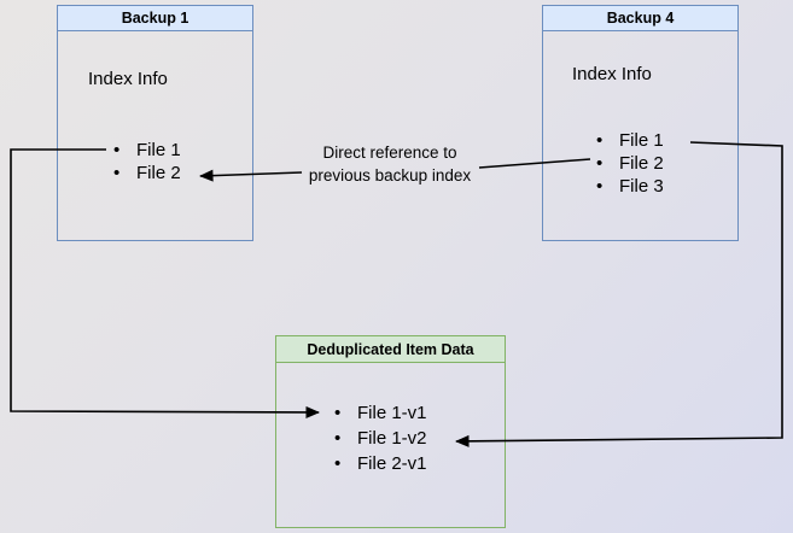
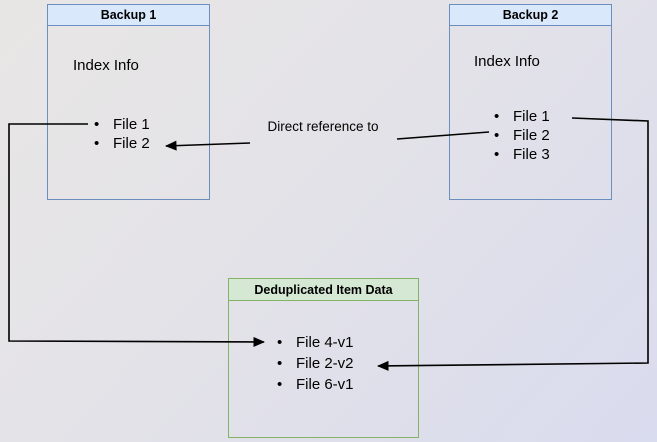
  Backup 1
  Index Info
  File 1
  File 2
- Backup 4
+ Backup 2
  Index Info
  File 1
  File 2
  File 3
  Deduplicated Item Data
- File 1-v1
+ File 4-v1
- File 1-v2
+ File 2-v2
- File 2-v1
+ File 6-v1
  Direct reference to
- previous backup index
